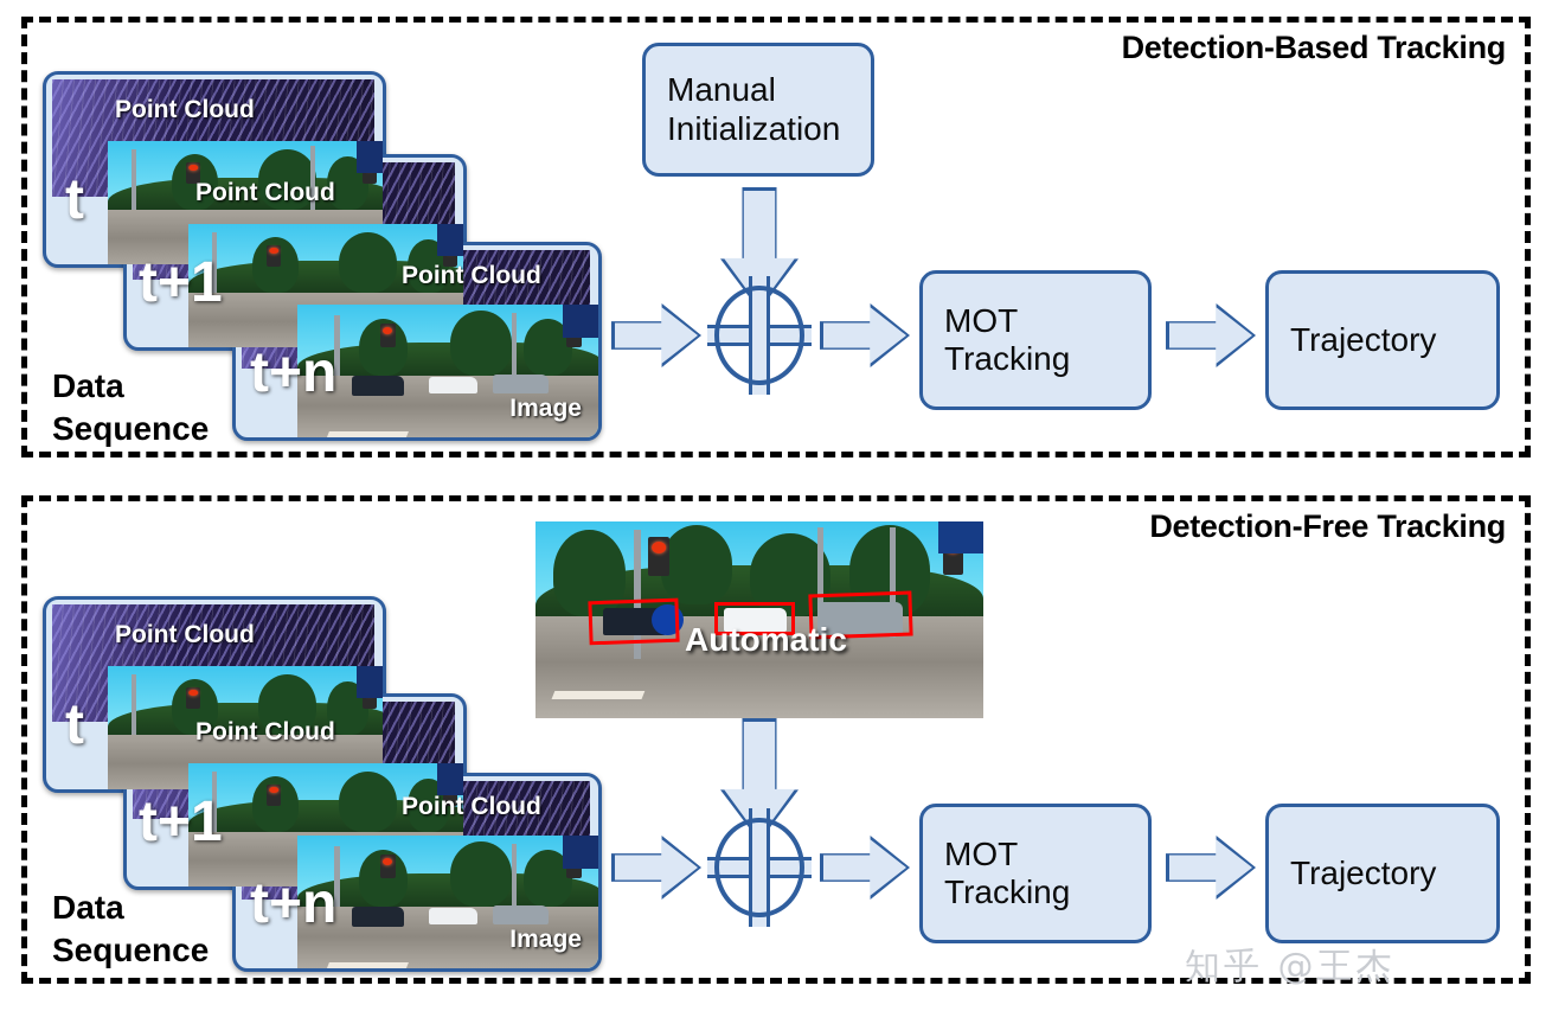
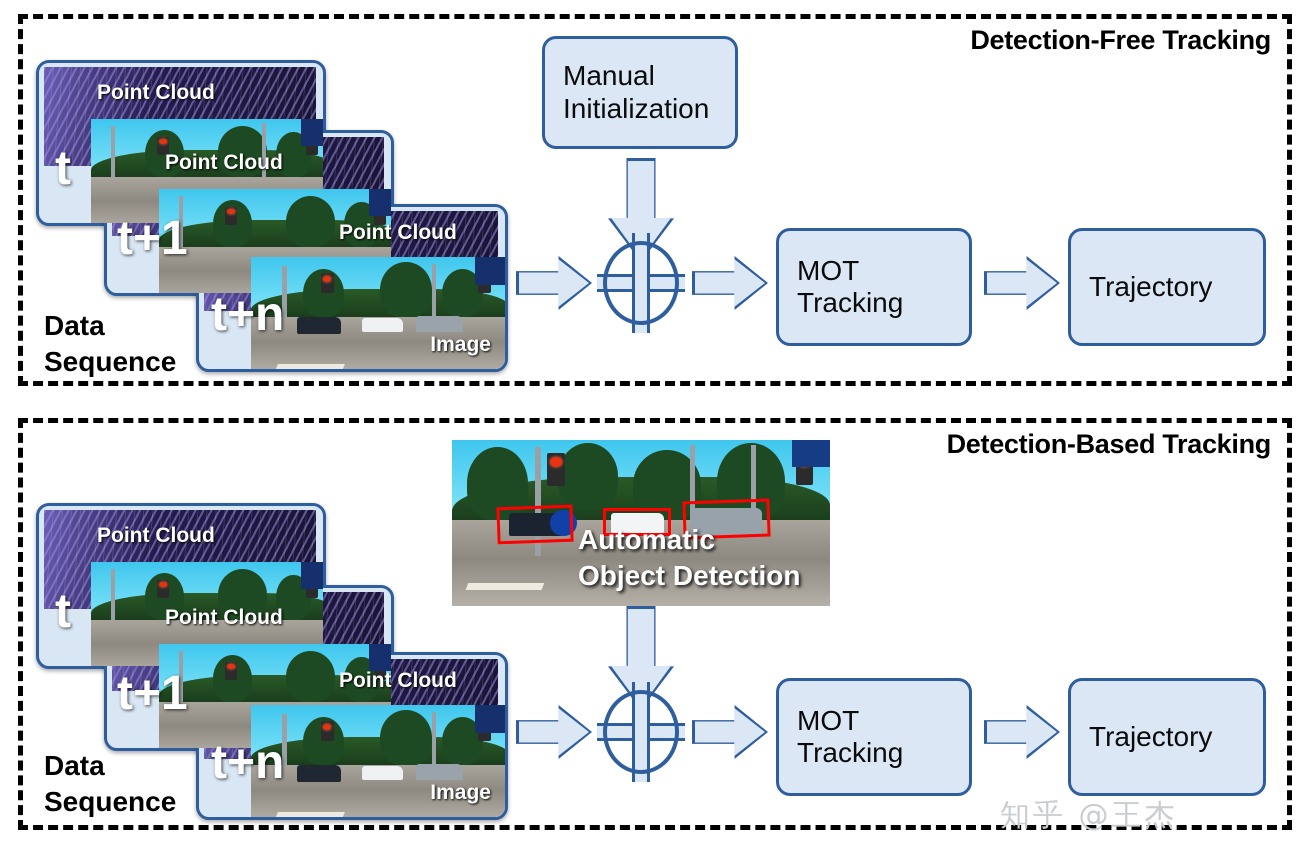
- Detection-Based Tracking
+ Detection-Free Tracking
  Point Cloud
  t
  Point Cloud
  t+1
  Point Cloud
  t+n
  Image
  Data
  Sequence
  Manual
  Initialization
  MOT
  Tracking
  Trajectory
- Detection-Free Tracking
+ Detection-Based Tracking
  Point Cloud
  t
  Point Cloud
  t+1
  Point Cloud
  t+n
  Image
  Data
  Sequence
  Automatic
+ Object Detection
  MOT
  Tracking
  Trajectory
  知乎 @王杰
